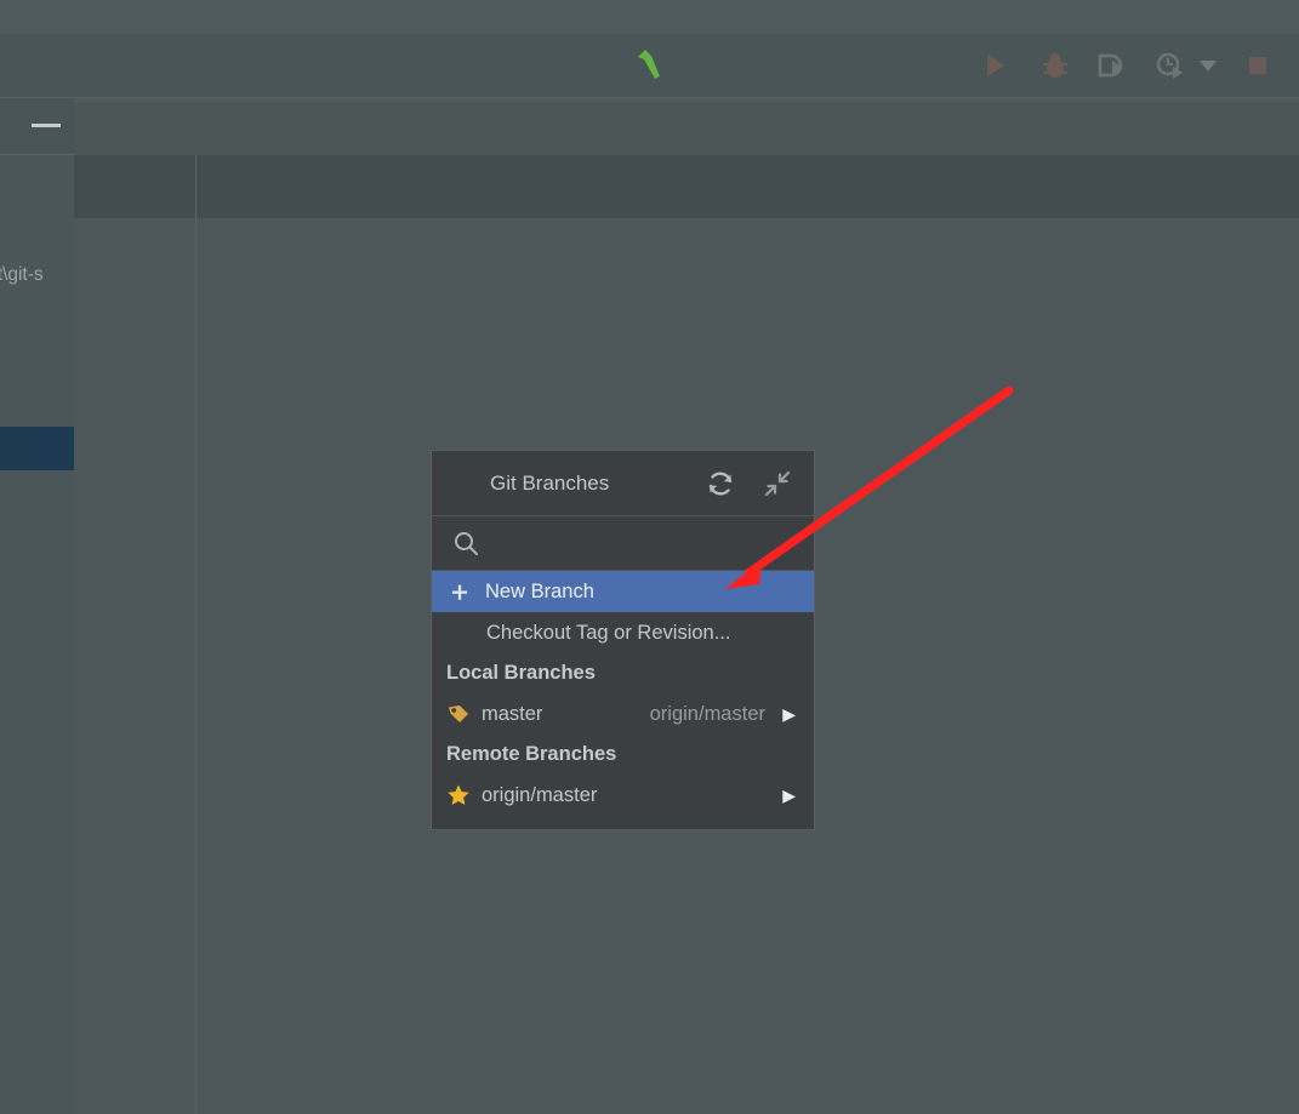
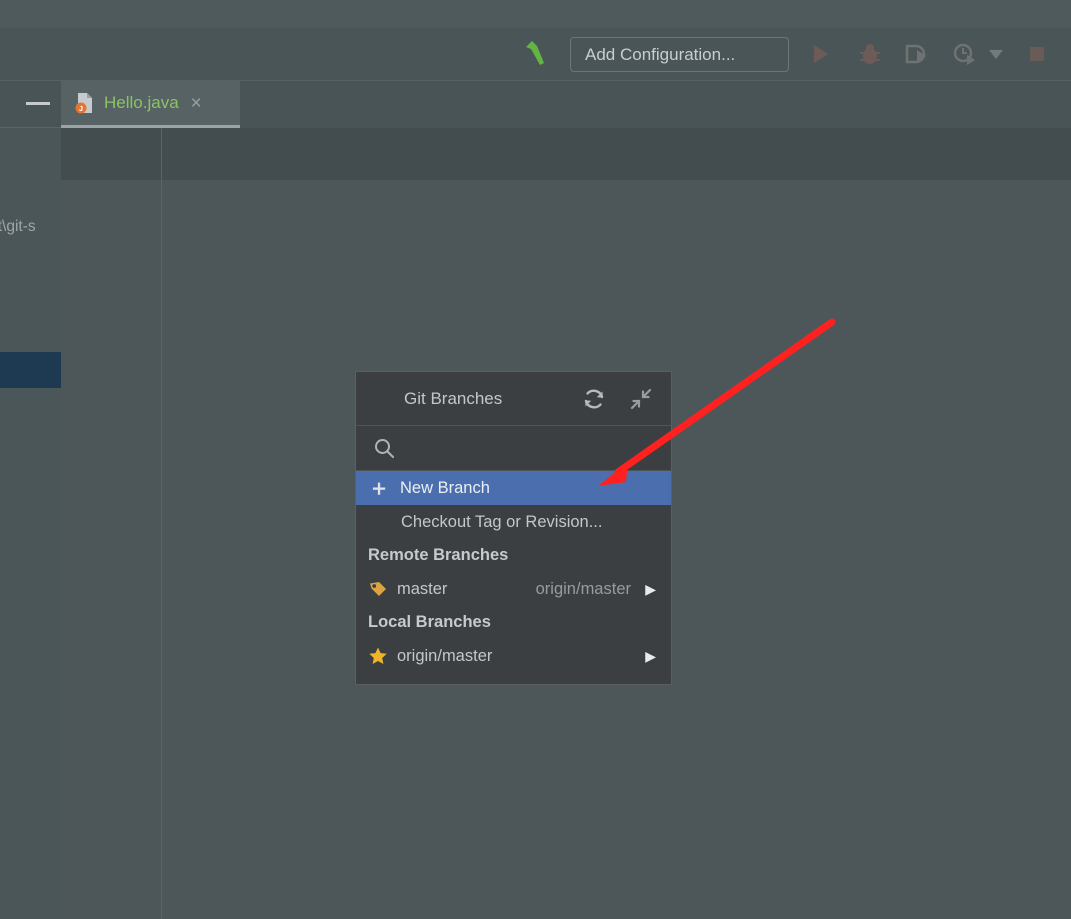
  \git-s
+ J
+ Hello.java
+ ×
+ Add Configuration...
  Git Branches
  ＋
  New Branch
  Checkout Tag or Revision...
- Local Branches
+ Remote Branches
  master
  origin/master
  ▶
- Remote Branches
+ Local Branches
  origin/master
  ▶
